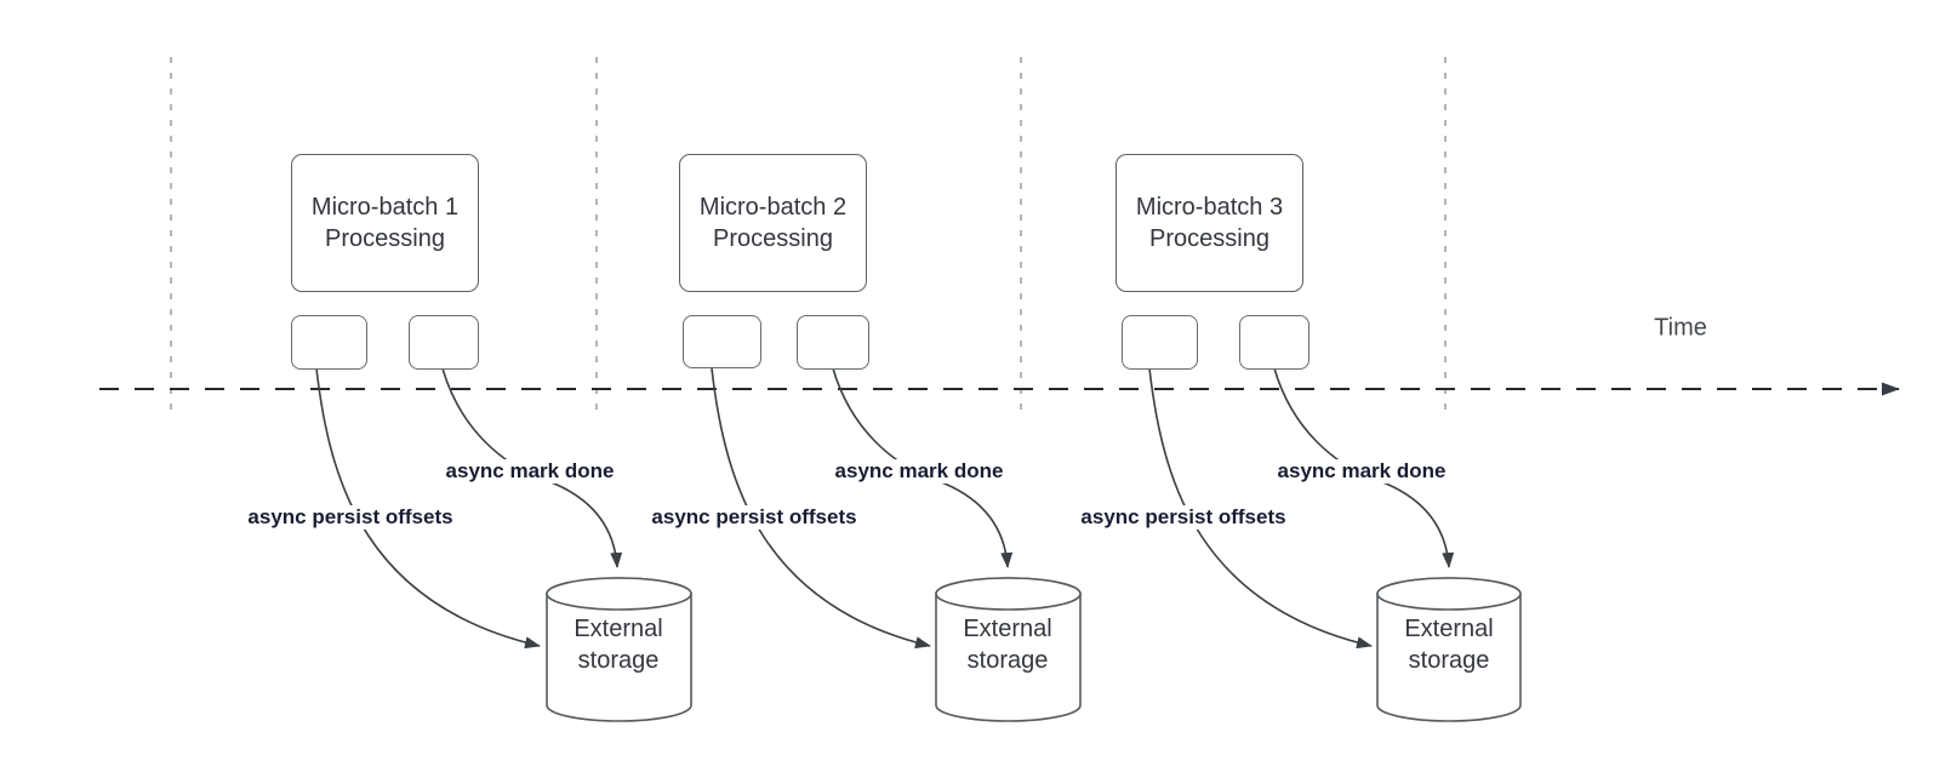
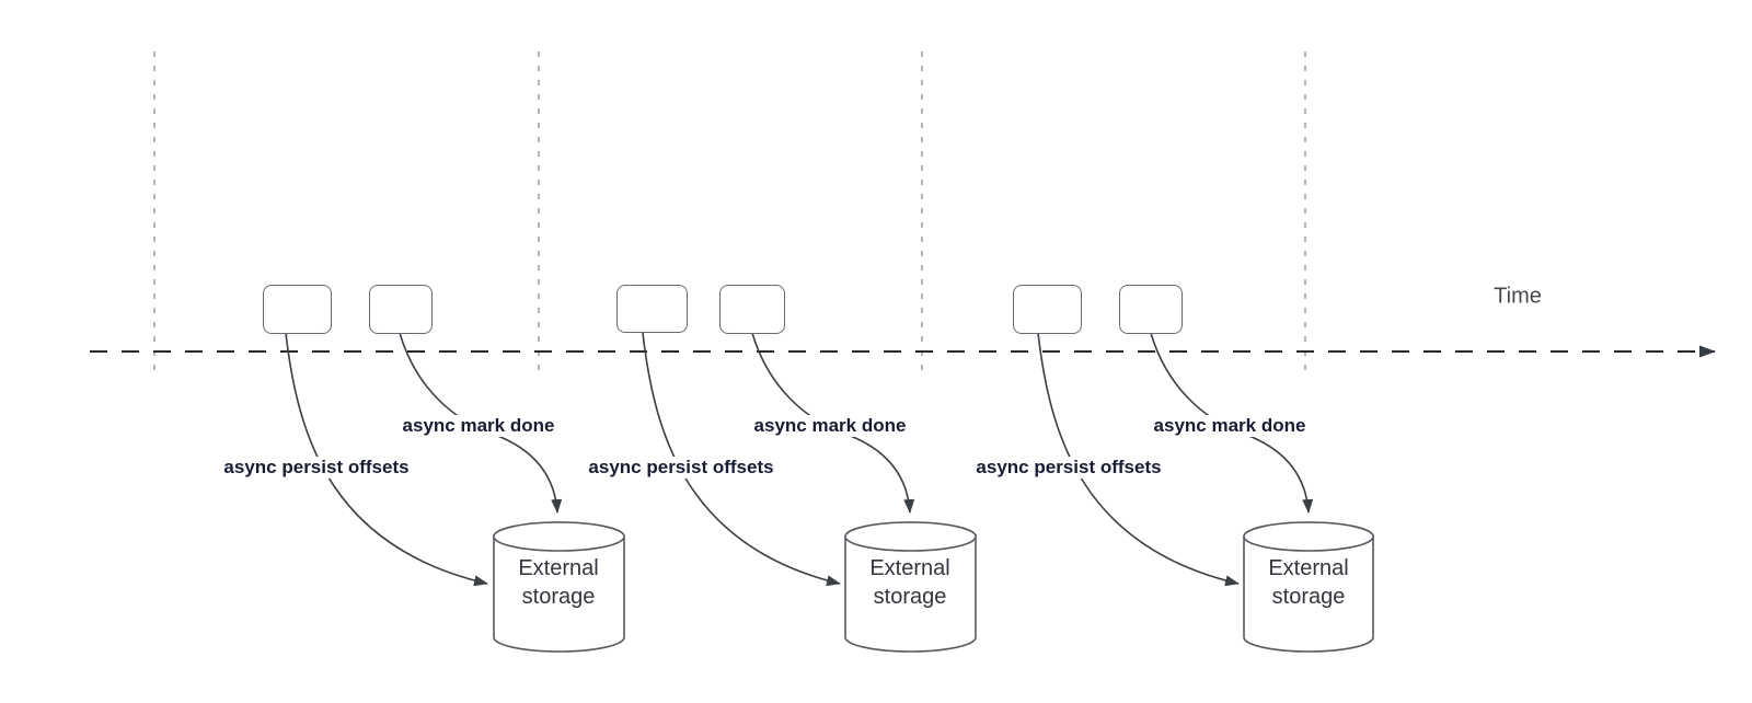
- Micro-batch 1 Processing
- Micro-batch 2 Processing
- Micro-batch 3 Processing
  async persist offsets
  async mark done
  async persist offsets
  async mark done
  async persist offsets
  async mark done
  External storage
  External storage
  External storage
  Time
